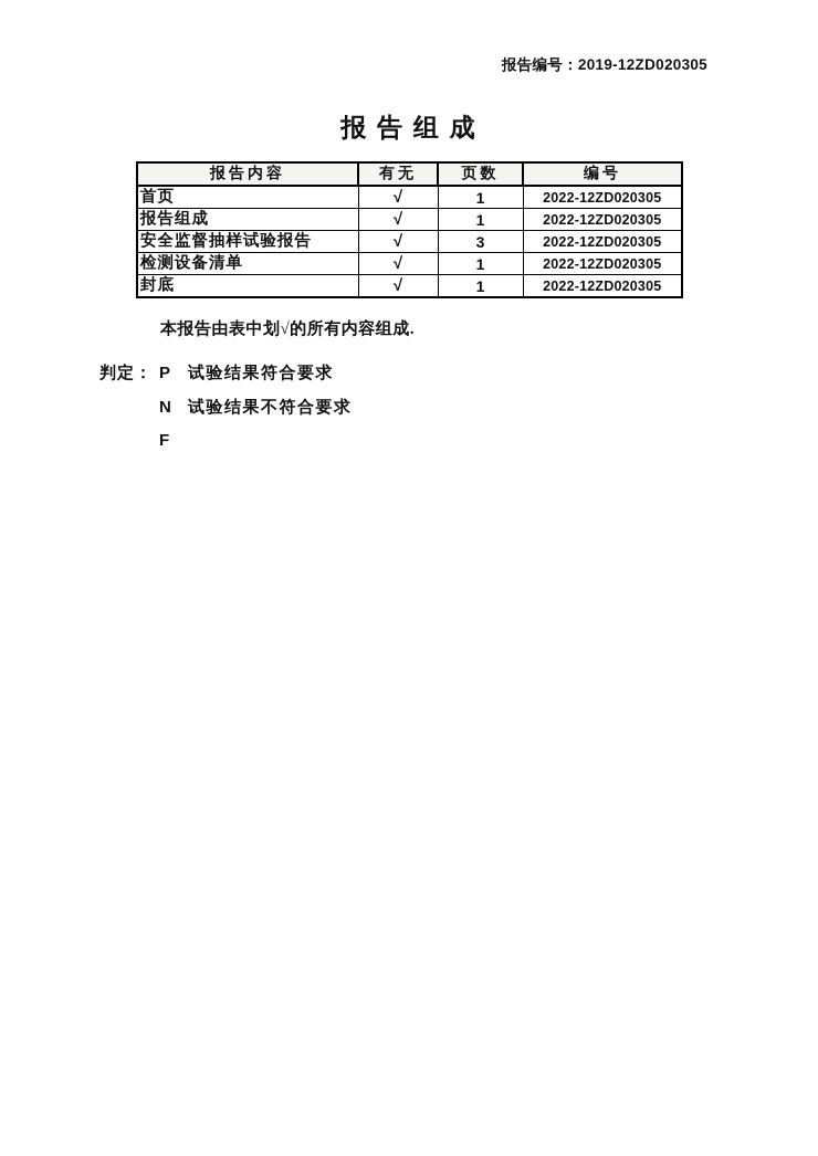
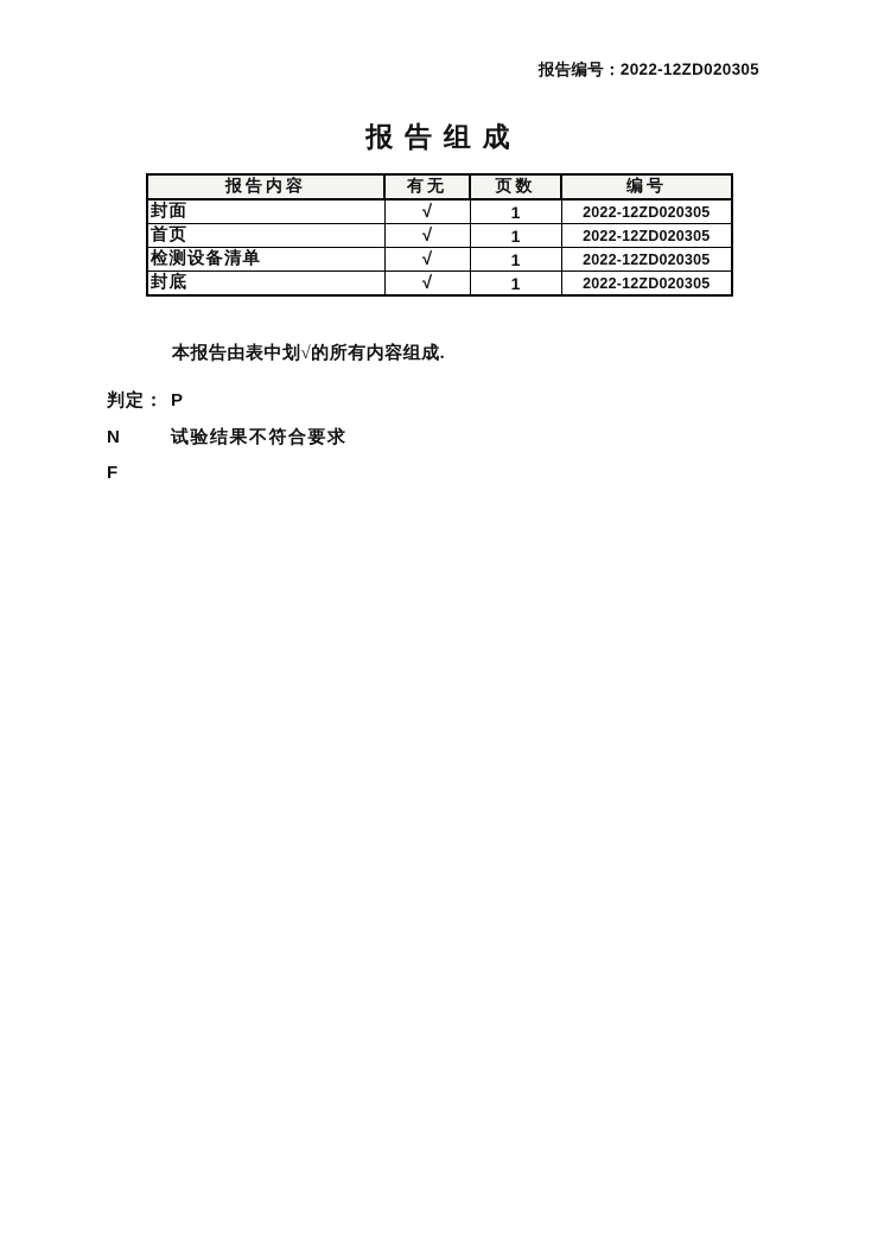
- 报告编号：2019-12ZD020305
+ 报告编号：2022-12ZD020305
  报 告 组 成
  报告内容	有无	页数	编号
+ 封面	√	1	2022-12ZD020305
  首页	√	1	2022-12ZD020305
- 报告组成	√	1	2022-12ZD020305
- 安全监督抽样试验报告	√	3	2022-12ZD020305
  检测设备清单	√	1	2022-12ZD020305
  封底	√	1	2022-12ZD020305
  本报告由表中划√的所有内容组成.
  判定：
  P
- 试验结果符合要求
  N
  试验结果不符合要求
  F
